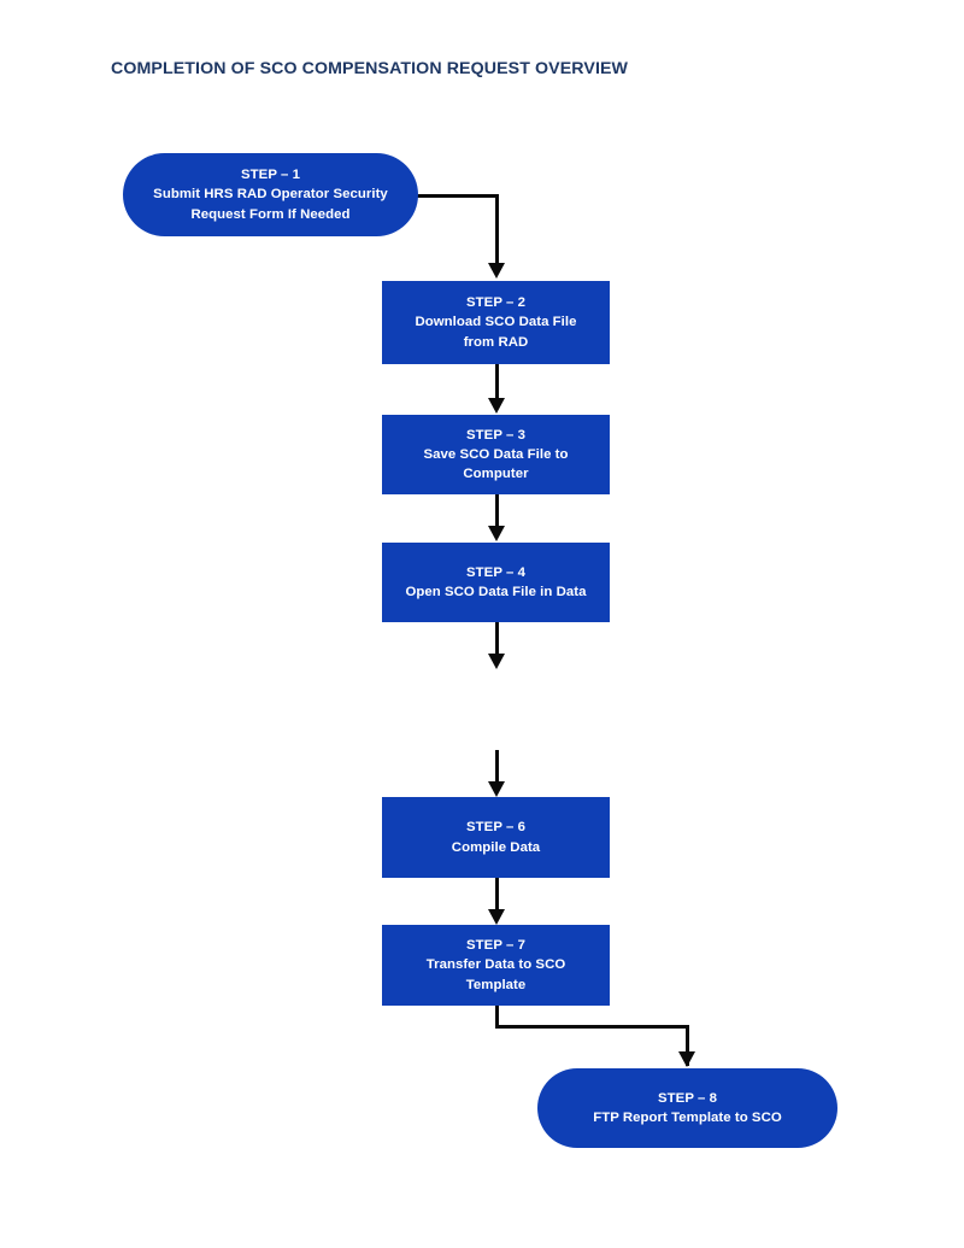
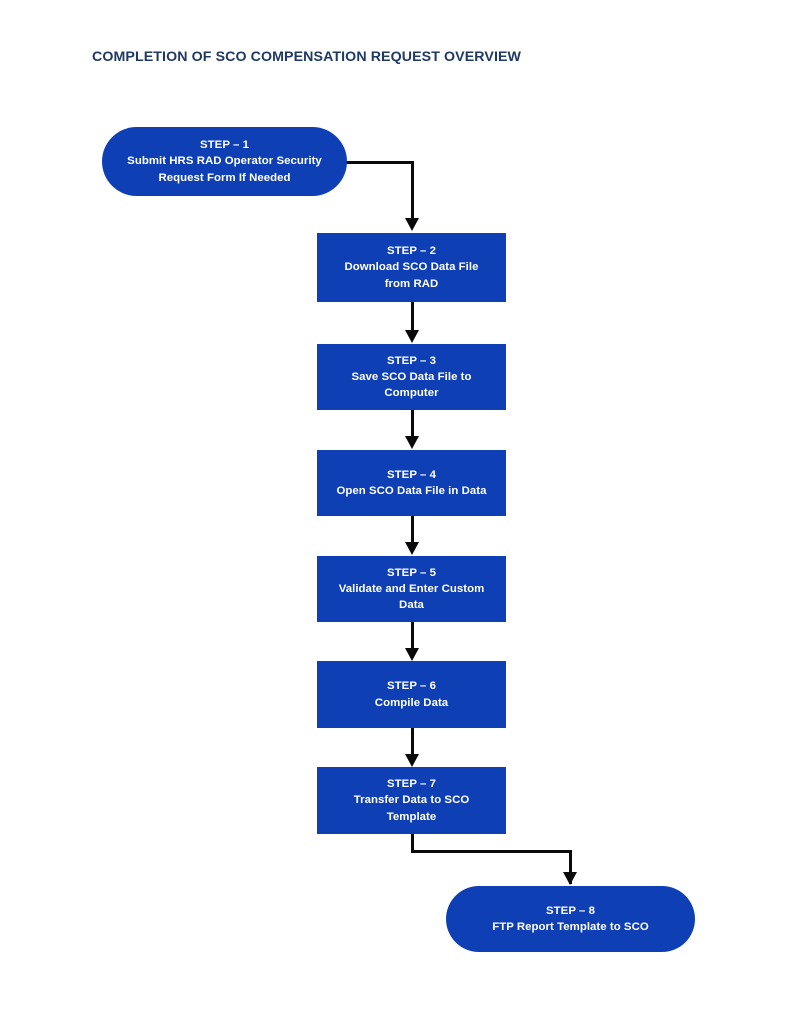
  COMPLETION OF SCO COMPENSATION REQUEST OVERVIEW
  STEP – 1
  Submit HRS RAD Operator Security
  Request Form If Needed
  STEP – 2
  Download SCO Data File
  from RAD
  STEP – 3
  Save SCO Data File to
  Computer
  STEP – 4
  Open SCO Data File in Data
+ STEP – 5
+ Validate and Enter Custom
+ Data
  STEP – 6
  Compile Data
  STEP – 7
  Transfer Data to SCO
  Template
  STEP – 8
  FTP Report Template to SCO
